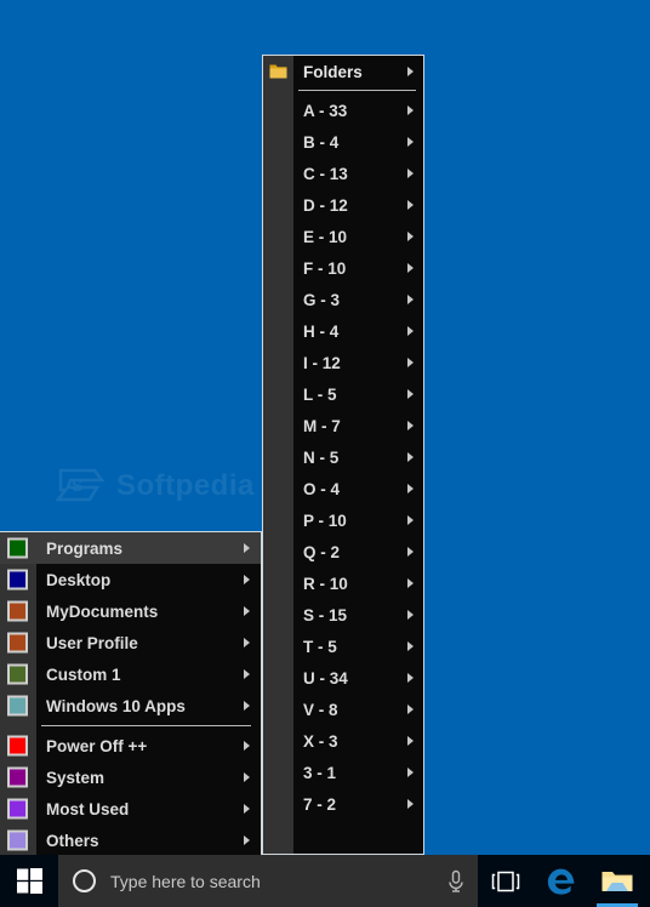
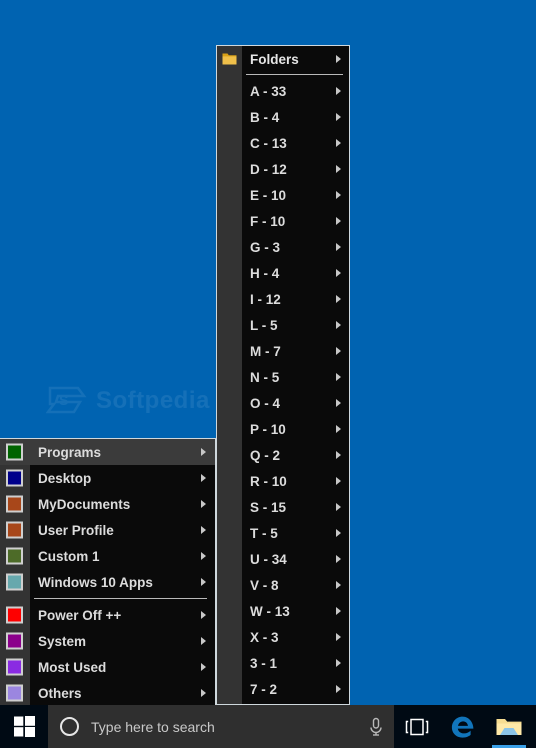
  Programs
  Desktop
  MyDocuments
  User Profile
  Custom 1
  Windows 10 Apps
  Power Off ++
  System
  Most Used
  Others
  Folders
  A - 33
  B - 4
  C - 13
  D - 12
  E - 10
  F - 10
  G - 3
  H - 4
  I - 12
  L - 5
  M - 7
  N - 5
  O - 4
  P - 10
  Q - 2
  R - 10
  S - 15
  T - 5
  U - 34
  V - 8
+ W - 13
  X - 3
  3 - 1
  7 - 2
  Type here to search
